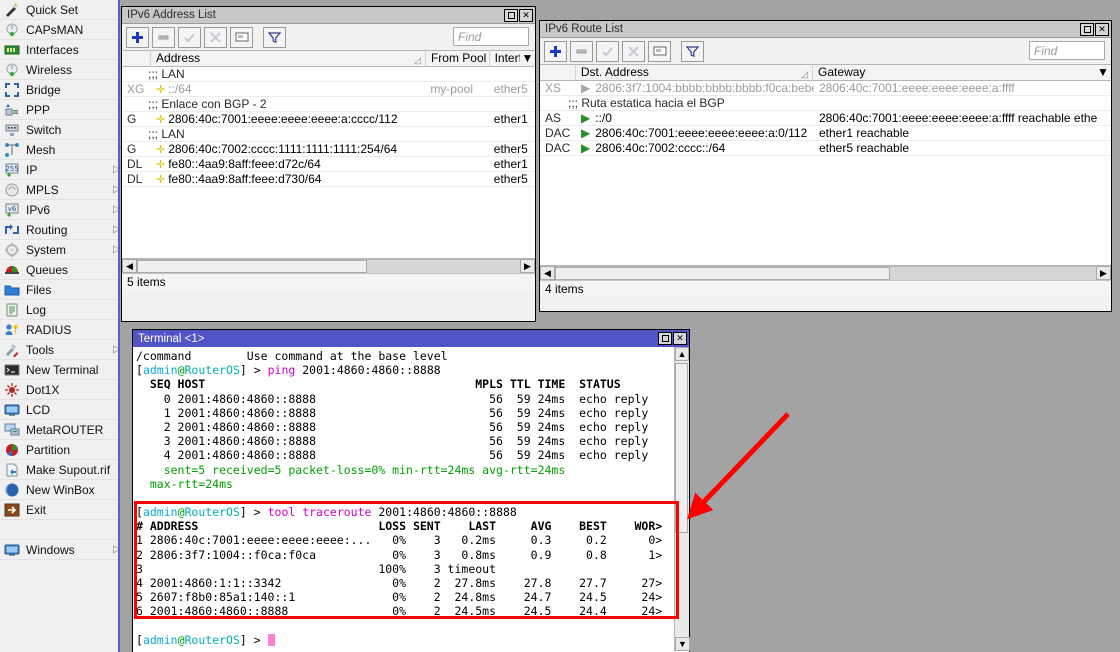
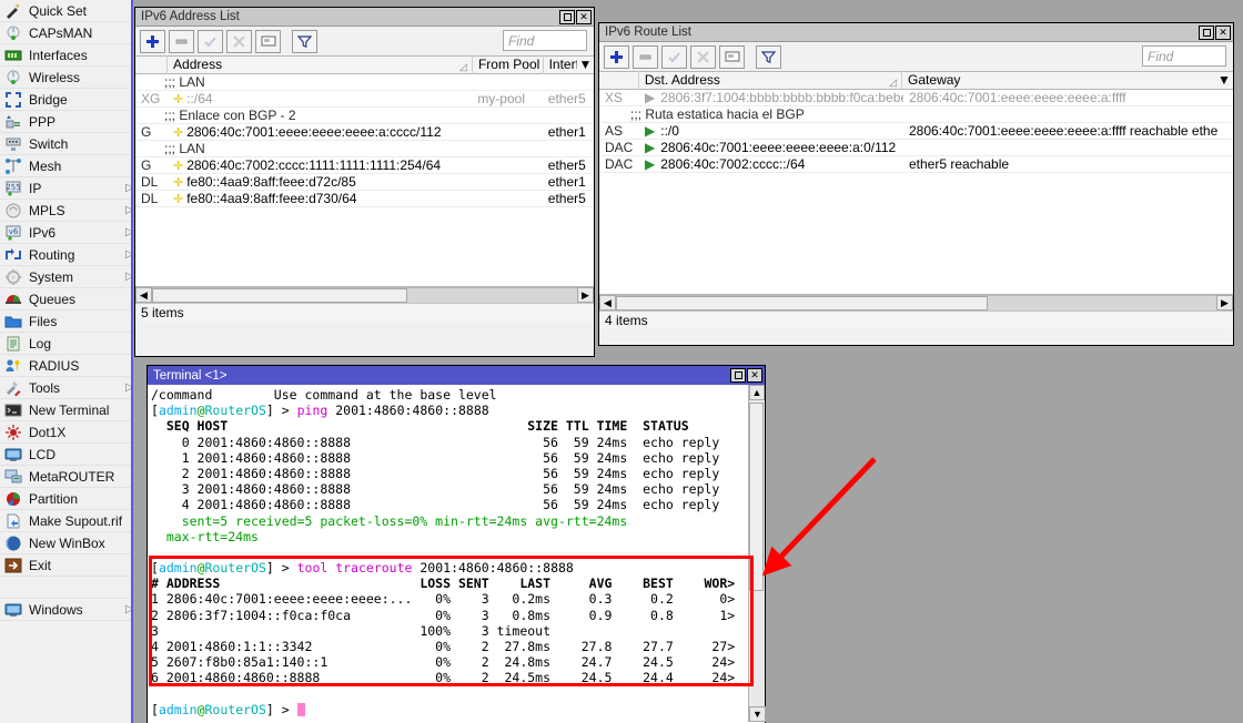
  Quick Set
  CAPsMAN
  Interfaces
  Wireless
  Bridge
  PPP
  Switch
  Mesh
  255
  IP
  ▷
  MPLS
  ▷
  v6
  IPv6
  ▷
  Routing
  ▷
  System
  ▷
  Queues
  Files
  Log
  RADIUS
  Tools
  ▷
  New Terminal
  Dot1X
  LCD
  MetaROUTER
  Partition
  Make Supout.rif
  New WinBox
  Exit
  Windows
  ▷
  IPv6 Address List
  ✕
  Find
  Address
  ◿
  From Pool
  Inter
  ▼
  ;;; LAN
  XG
  ✛ ::/64
  my-pool
  ether5
  ;;; Enlace con BGP - 2
  G
  ✛ 2806:40c:7001:eeee:eeee:eeee:a:cccc/112
  ether1
  ;;; LAN
  G
  ✛ 2806:40c:7002:cccc:1111:1111:1111:254/64
  ether5
  DL
- ✛ fe80::4aa9:8aff:feee:d72c/64
+ ✛ fe80::4aa9:8aff:feee:d72c/85
  ether1
  DL
  ✛ fe80::4aa9:8aff:feee:d730/64
  ether5
  ◀
  ▶
  5 items
  IPv6 Route List
  ✕
  Find
  Dst. Address
  ◿
  Gateway
  ▼
  XS
  ▶
  2806:3f7:1004:bbbb:bbbb:bbbb:f0ca:beb
  2806:40c:7001:eeee:eeee:eeee:a:ffff
  ;;; Ruta estatica hacia el BGP
  AS
  ▶
  ::/0
  2806:40c:7001:eeee:eeee:eeee:a:ffff reachable ethe
  DAC
  ▶
  2806:40c:7001:eeee:eeee:eeee:a:0/112
- ether1 reachable
  DAC
  ▶
  2806:40c:7002:cccc::/64
  ether5 reachable
  ◀
  ▶
  4 items
  Terminal <1>
  ✕
  /command Use command at the base level
  [admin@RouterOS] > ping 2001:4860:4860::8888
- SEQ HOST MPLS TTL TIME STATUS
+ SEQ HOST SIZE TTL TIME STATUS
  0 2001:4860:4860::8888 56 59 24ms echo reply
  1 2001:4860:4860::8888 56 59 24ms echo reply
  2 2001:4860:4860::8888 56 59 24ms echo reply
  3 2001:4860:4860::8888 56 59 24ms echo reply
  4 2001:4860:4860::8888 56 59 24ms echo reply
  sent=5 received=5 packet-loss=0% min-rtt=24ms avg-rtt=24ms
  max-rtt=24ms
  [admin@RouterOS] > tool traceroute 2001:4860:4860::8888
  # ADDRESS LOSS SENT LAST AVG BEST WOR>
  1 2806:40c:7001:eeee:eeee:eeee:... 0% 3 0.2ms 0.3 0.2 0>
  2 2806:3f7:1004::f0ca:f0ca 0% 3 0.8ms 0.9 0.8 1>
  3 100% 3 timeout
  4 2001:4860:1:1::3342 0% 2 27.8ms 27.8 27.7 27>
  5 2607:f8b0:85a1:140::1 0% 2 24.8ms 24.7 24.5 24>
  6 2001:4860:4860::8888 0% 2 24.5ms 24.5 24.4 24>
  [admin@RouterOS] >
  ▲
  ▼
